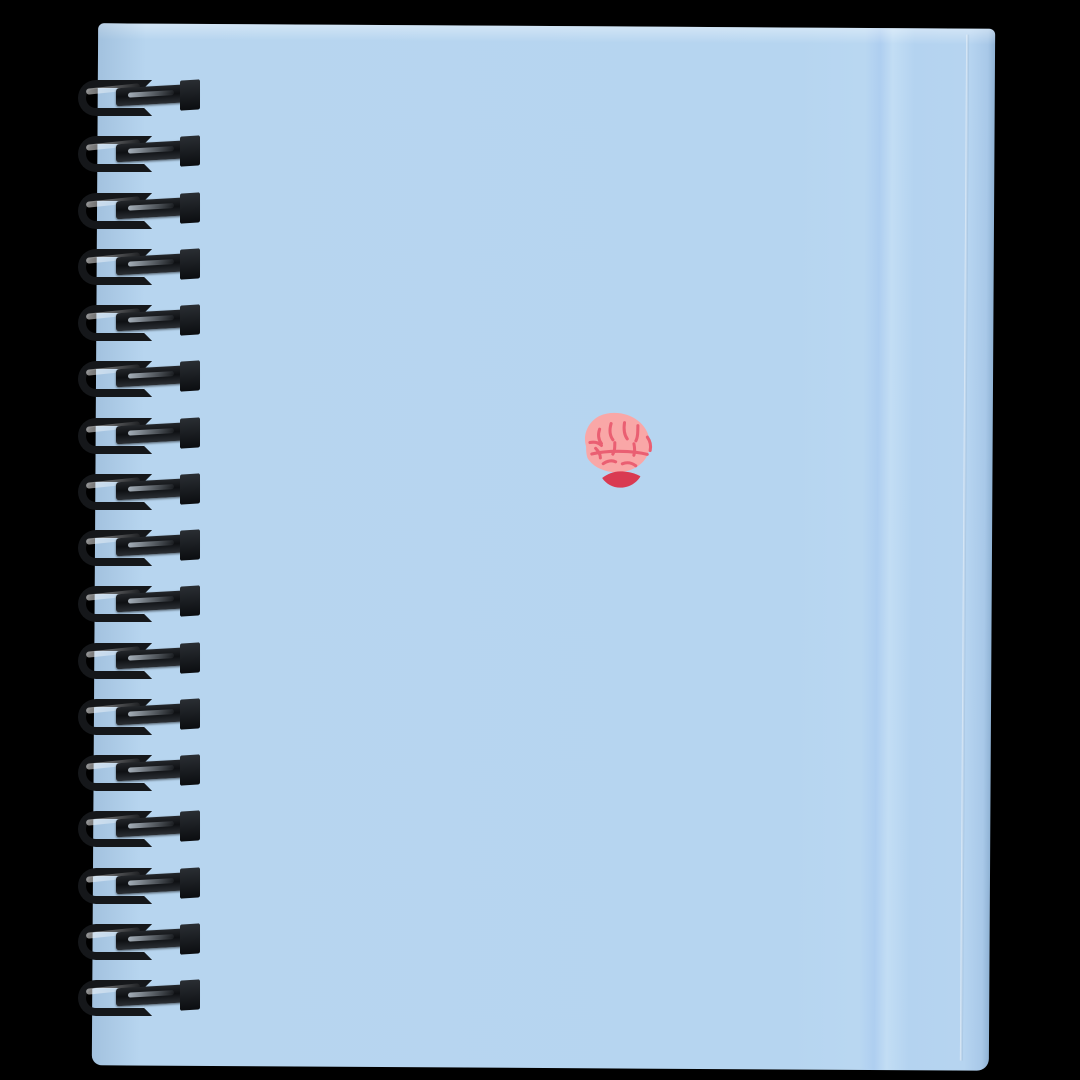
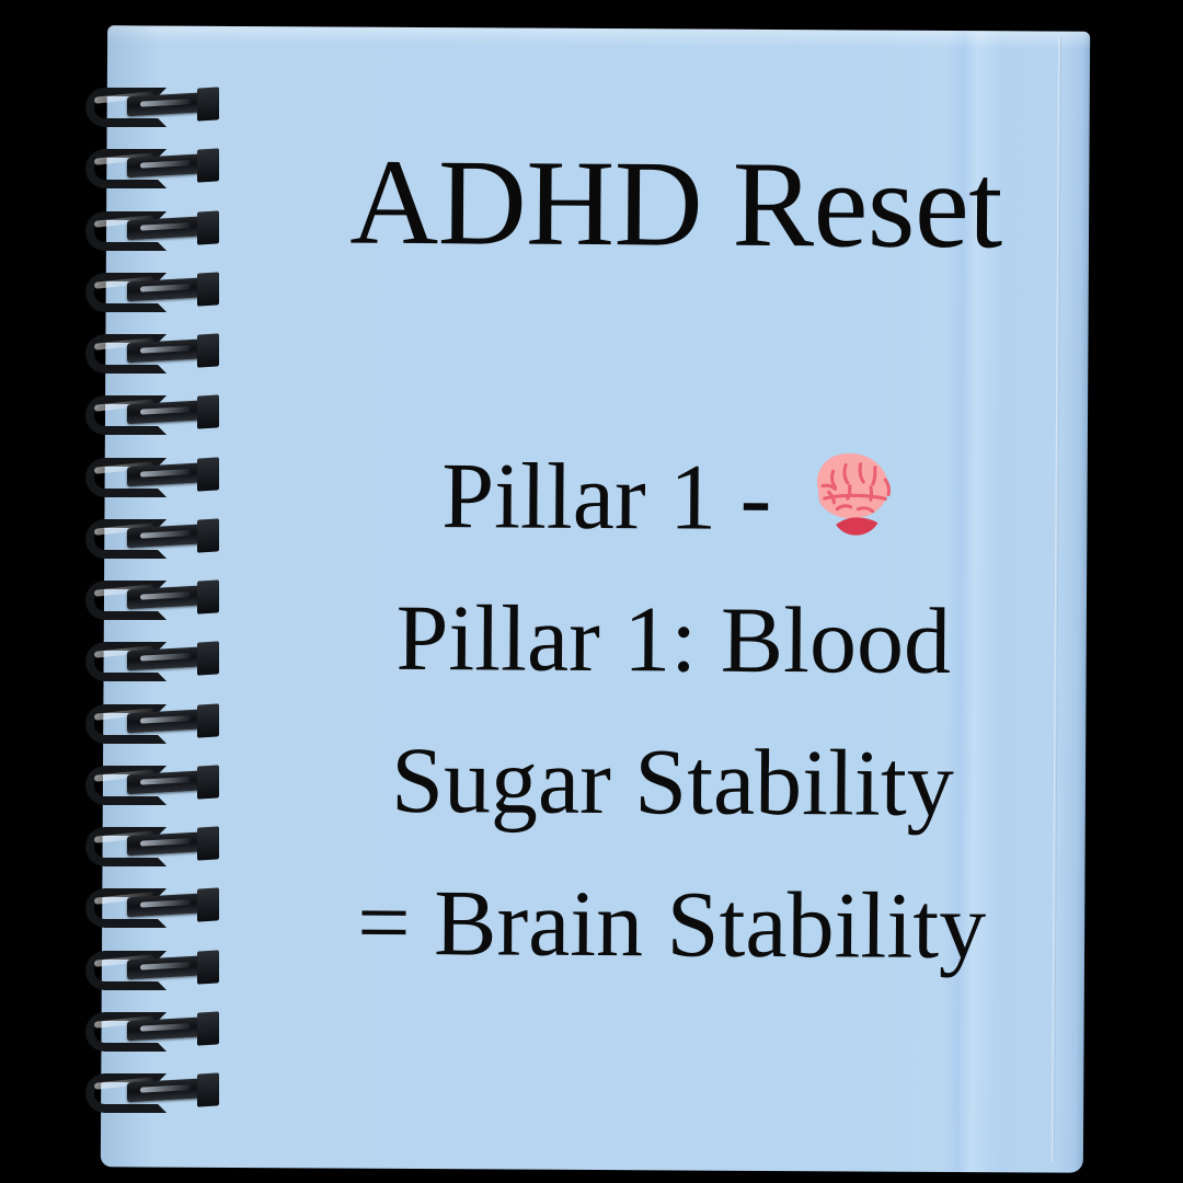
+ ADHD Reset
+ Pillar 1 -
+ Pillar 1: Blood
+ Sugar Stability
+ = Brain Stability
